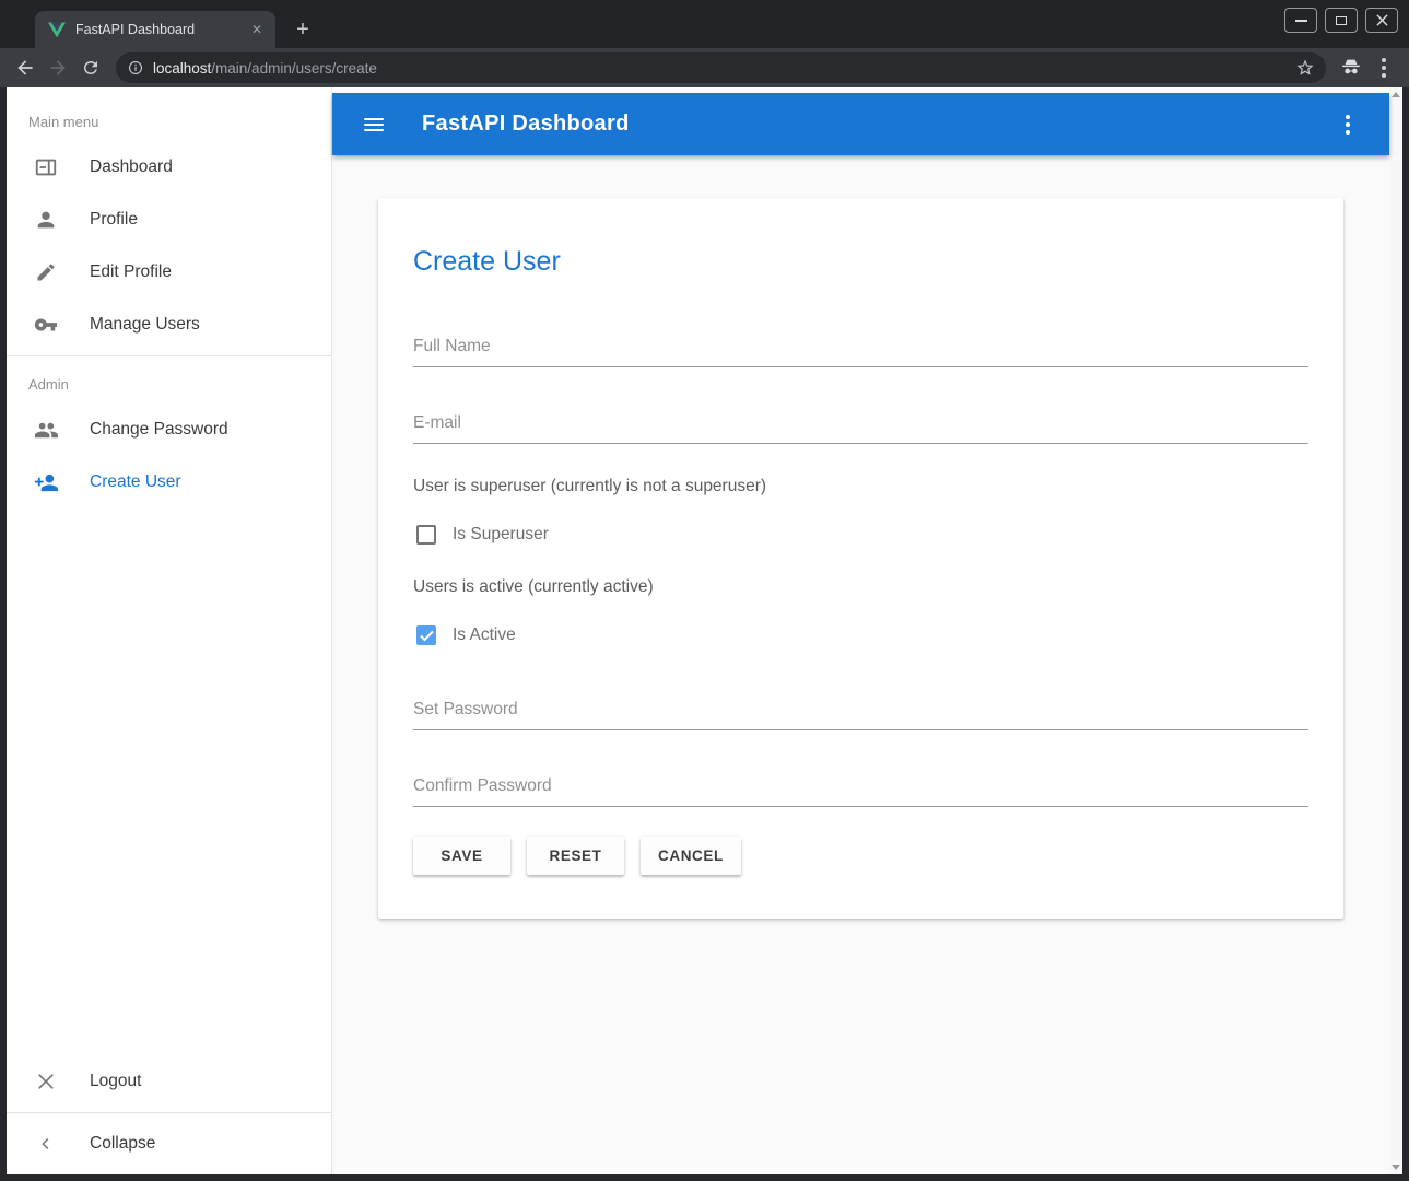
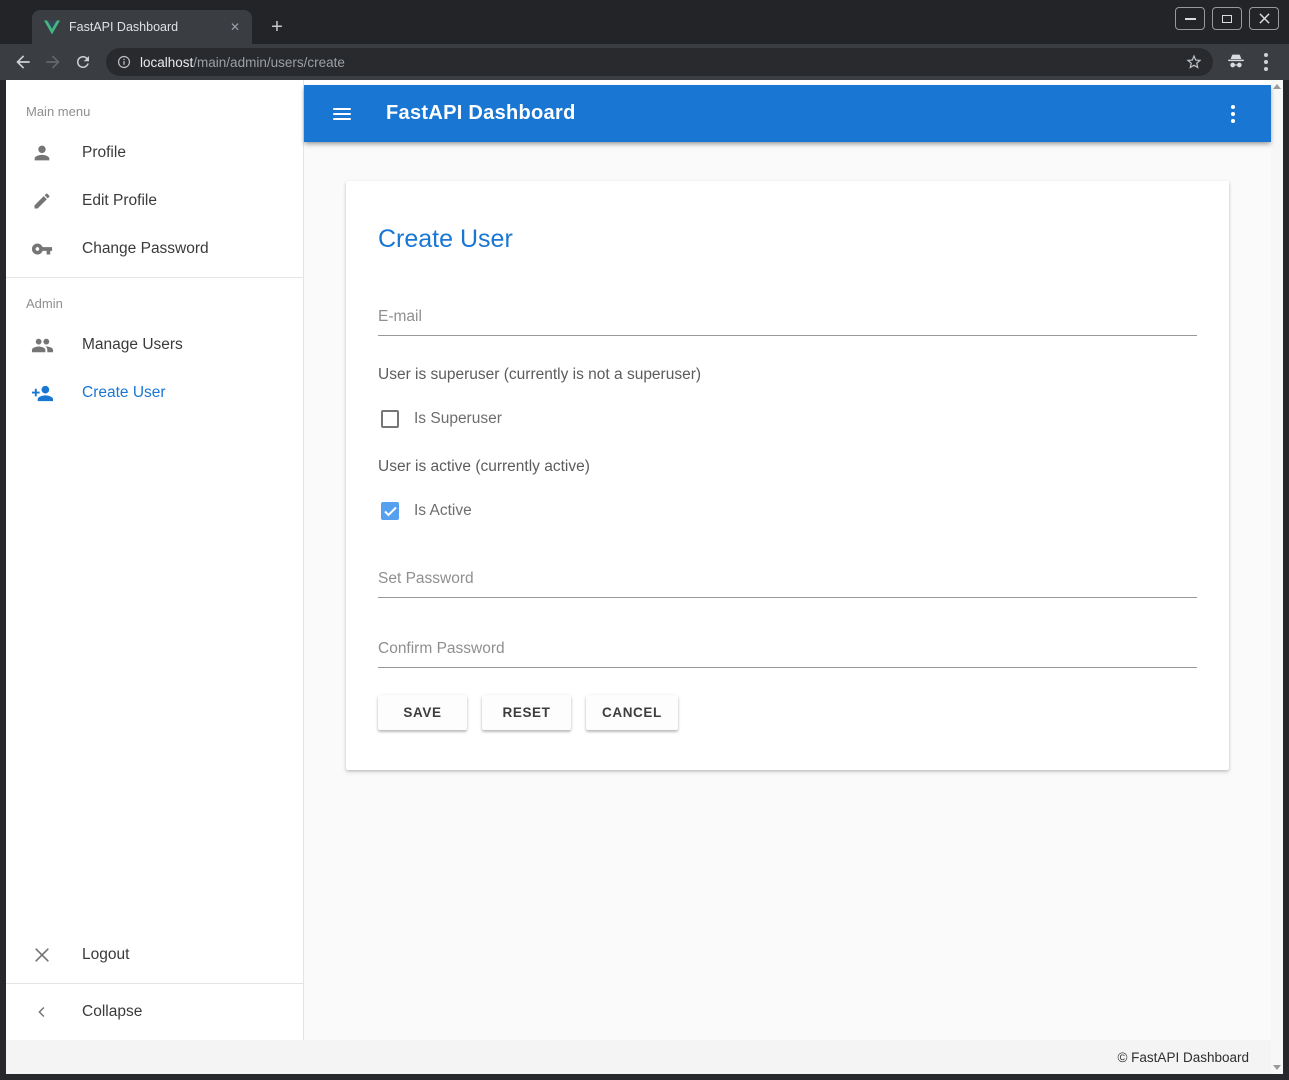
  FastAPI Dashboard
  ✕
  +
  localhost/main/admin/users/create
  Main menu
- Dashboard
  Profile
  Edit Profile
- Manage Users
+ Change Password
  Admin
- Change Password
+ Manage Users
  Create User
  Logout
  Collapse
  FastAPI Dashboard
  Create User
- Full Name
  E-mail
  User is superuser (currently is not a superuser)
  Is Superuser
- Users is active (currently active)
+ User is active (currently active)
  Is Active
  Set Password
  Confirm Password
  SAVE
  RESET
  CANCEL
+ © FastAPI Dashboard
